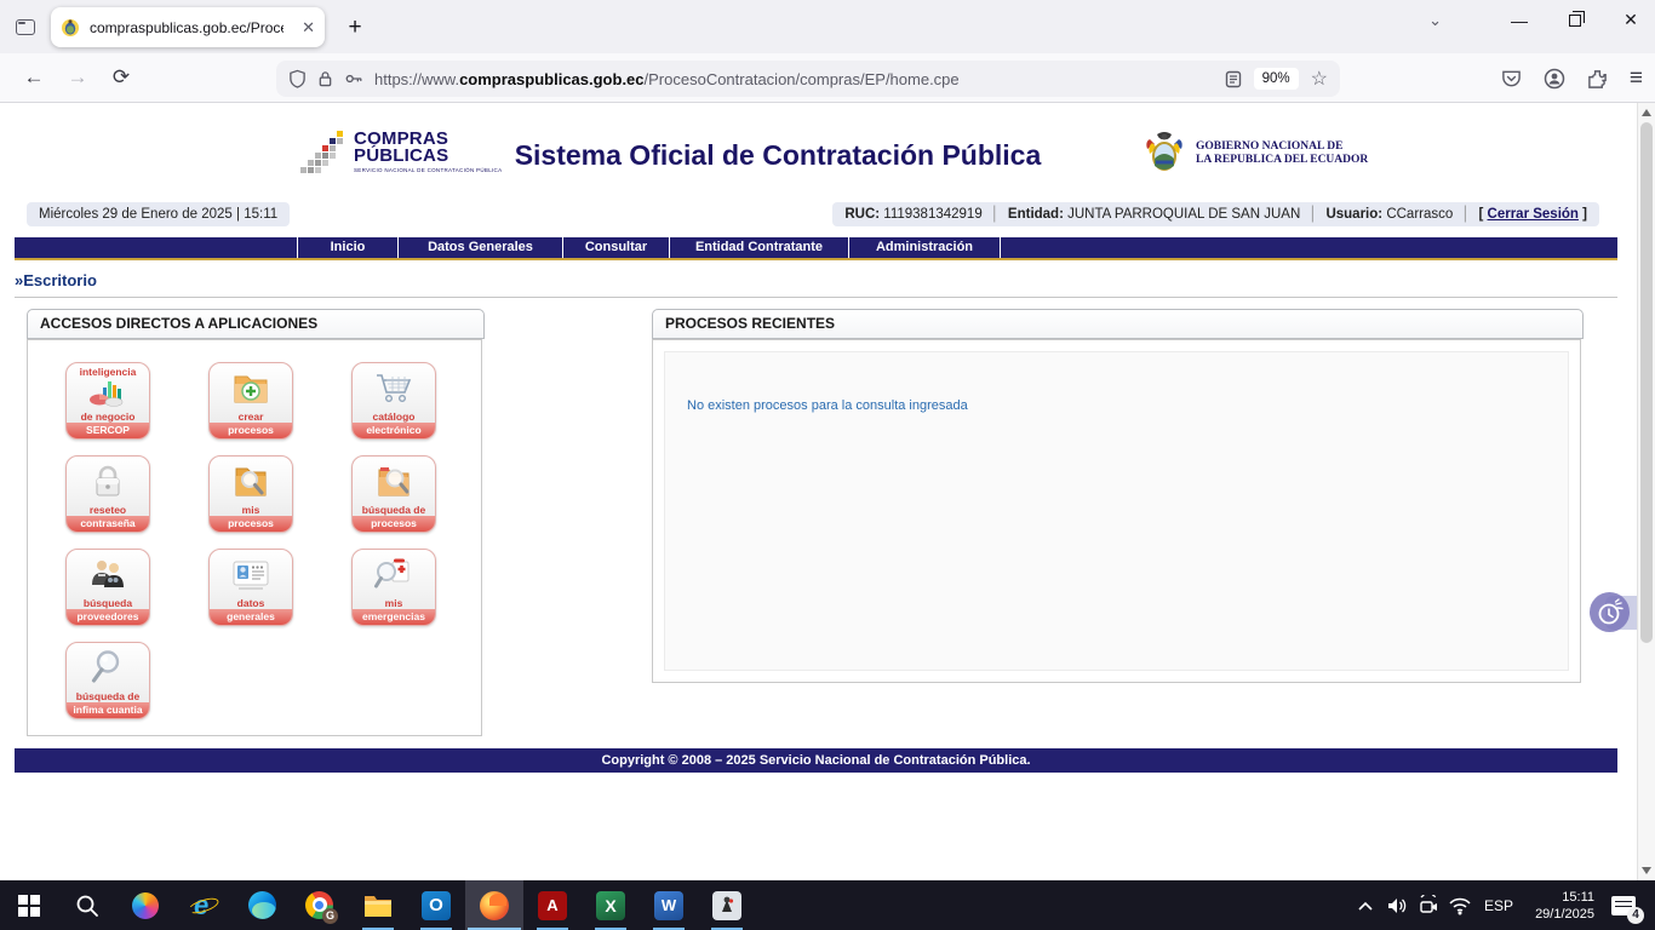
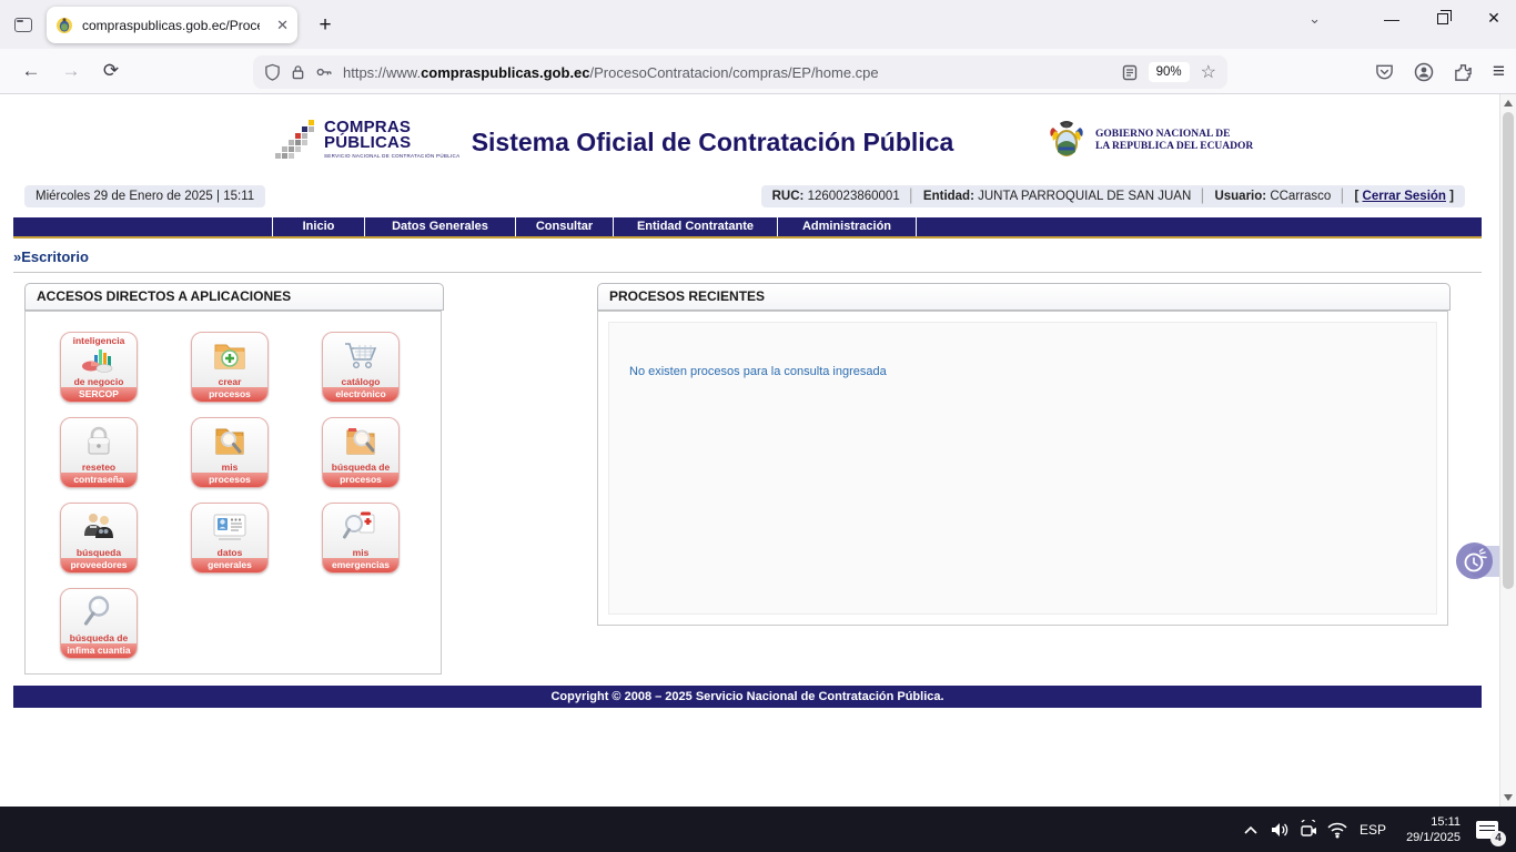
  compraspublicas.gob.ec/Proc
  ✕
  +
  ⌄
  —
  ✕
  ←
  →
  ⟳
  https://www.compraspublicas.gob.ec/ProcesoContratacion/compras/EP/home.cpe
  90%
  ☆
  ≡
  COMPRAS
  PÚBLICAS
  Sistema Oficial de Contratación Pública
  GOBIERNO NACIONAL DE
  LA REPUBLICA DEL ECUADOR
  Miércoles 29 de Enero de 2025 | 15:11
  RUC:
- 1119381342919
+ 1260023860001
  │
  Entidad:
  JUNTA PARROQUIAL DE SAN JUAN
  │
  Usuario:
  CCarrasco
  │
  [
  Cerrar Sesión
  ]
  Inicio
  Datos Generales
  Consultar
  Entidad Contratante
  Administración
  »Escritorio
  ACCESOS DIRECTOS A APLICACIONES
  inteligencia
  de negocio
  SERCOP
  crear
  procesos
  catálogo
  electrónico
  reseteo
  contraseña
  mis
  procesos
  búsqueda de
  procesos
  búsqueda
  proveedores
  datos
  generales
  mis
  emergencias
  búsqueda de
  infima cuantia
  PROCESOS RECIENTES
  No existen procesos para la consulta ingresada
  Copyright © 2008 – 2025 Servicio Nacional de Contratación Pública.
- e
- G
- O
- A
- X
- W
  ESP
  15:11
  29/1/2025
  4
